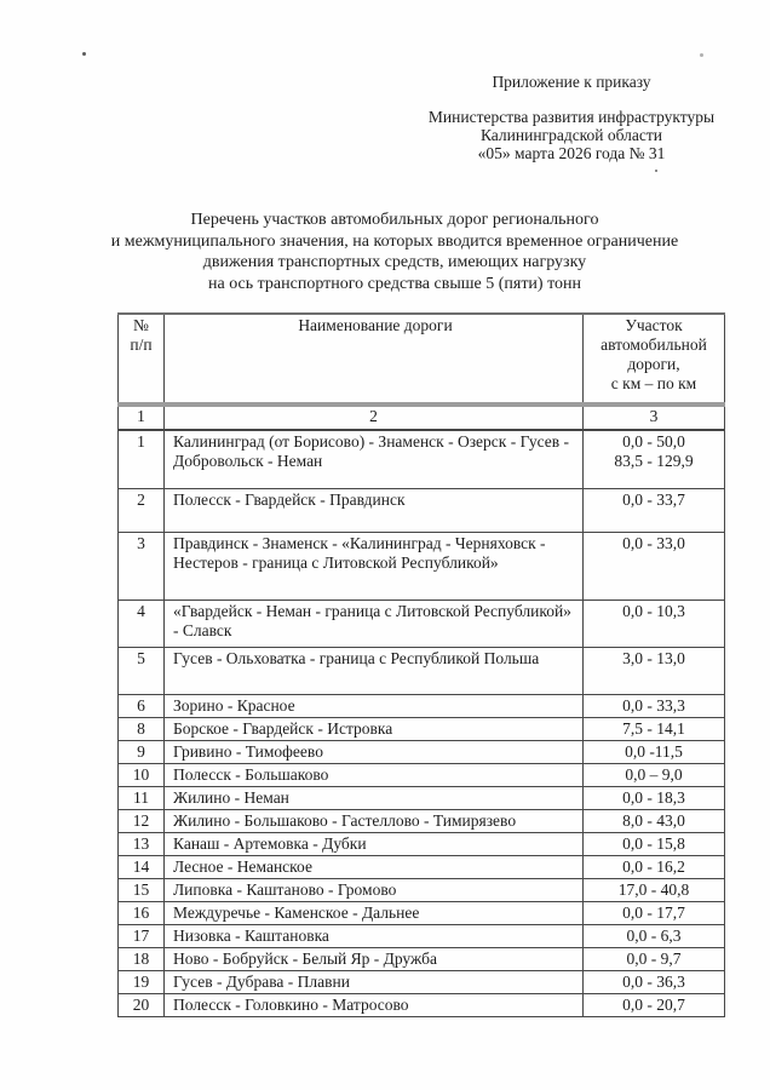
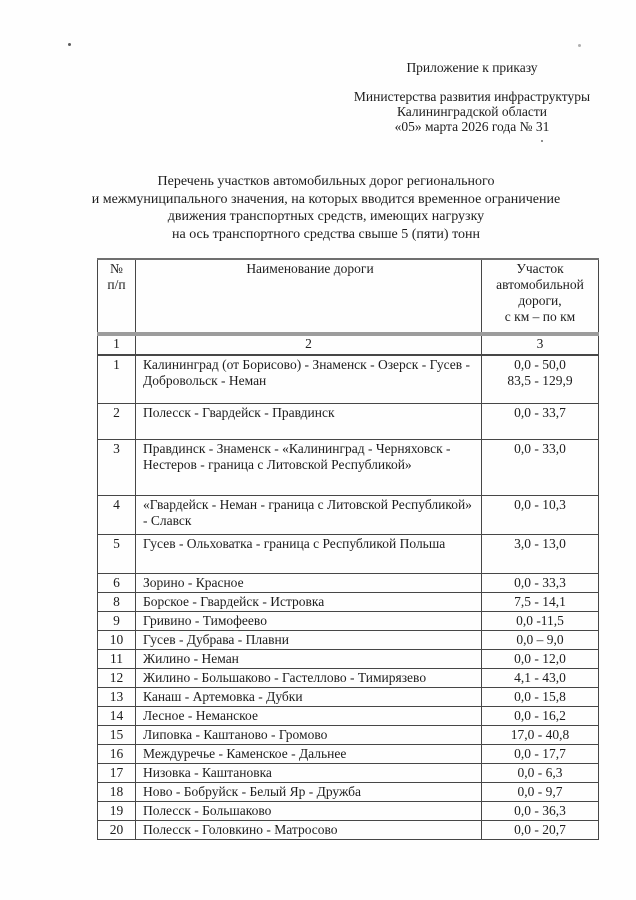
  Приложение к приказу
  Министерства развития инфраструктуры
  Калининградской области
  «05» марта 2026 года № 31
  Перечень участков автомобильных дорог регионального
  и межмуниципального значения, на которых вводится временное ограничение
  движения транспортных средств, имеющих нагрузку
  на ось транспортного средства свыше 5 (пяти) тонн
  № п/п	Наименование дороги	Участок автомобильной дороги, с км – по км
  1	2	3
  1	Калининград (от Борисово) - Знаменск - Озерск - Гусев - Добровольск - Неман	0,0 - 50,0 83,5 - 129,9
  2	Полесск - Гвардейск - Правдинск	0,0 - 33,7
  3	Правдинск - Знаменск - «Калининград - Черняховск - Нестеров - граница с Литовской Республикой»	0,0 - 33,0
  4	«Гвардейск - Неман - граница с Литовской Республикой» - Славск	0,0 - 10,3
  5	Гусев - Ольховатка - граница с Республикой Польша	3,0 - 13,0
  6	Зорино - Красное	0,0 - 33,3
  8	Борское - Гвардейск - Истровка	7,5 - 14,1
  9	Гривино - Тимофеево	0,0 -11,5
- 10	Полесск - Большаково	0,0 – 9,0
+ 10	Гусев - Дубрава - Плавни	0,0 – 9,0
- 11	Жилино - Неман	0,0 - 18,3
+ 11	Жилино - Неман	0,0 - 12,0
- 12	Жилино - Большаково - Гастеллово - Тимирязево	8,0 - 43,0
+ 12	Жилино - Большаково - Гастеллово - Тимирязево	4,1 - 43,0
  13	Канаш - Артемовка - Дубки	0,0 - 15,8
  14	Лесное - Неманское	0,0 - 16,2
  15	Липовка - Каштаново - Громово	17,0 - 40,8
  16	Междуречье - Каменское - Дальнее	0,0 - 17,7
  17	Низовка - Каштановка	0,0 - 6,3
  18	Ново - Бобруйск - Белый Яр - Дружба	0,0 - 9,7
- 19	Гусев - Дубрава - Плавни	0,0 - 36,3
+ 19	Полесск - Большаково	0,0 - 36,3
  20	Полесск - Головкино - Матросово	0,0 - 20,7
